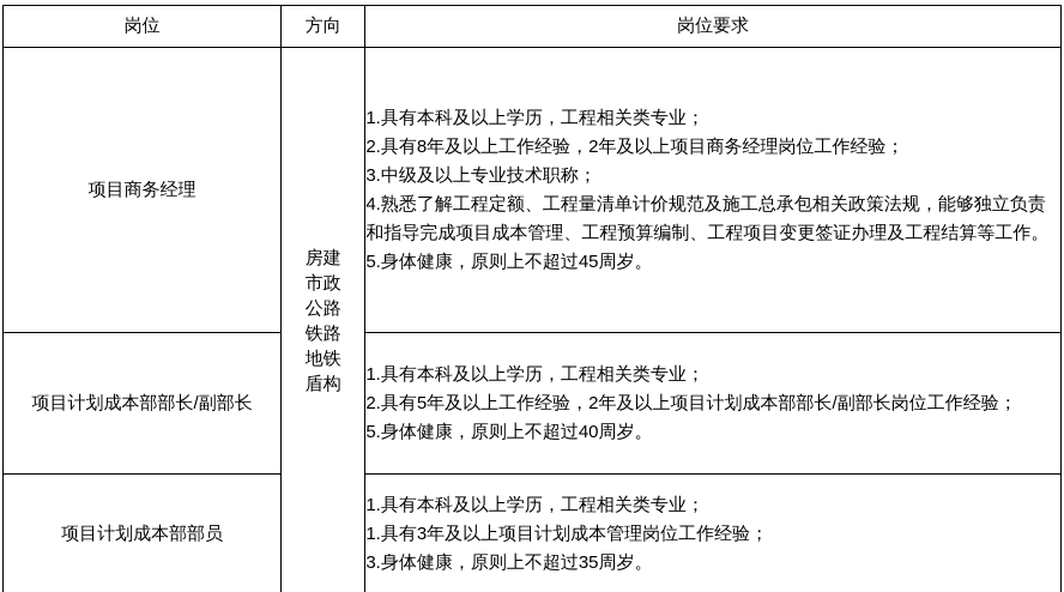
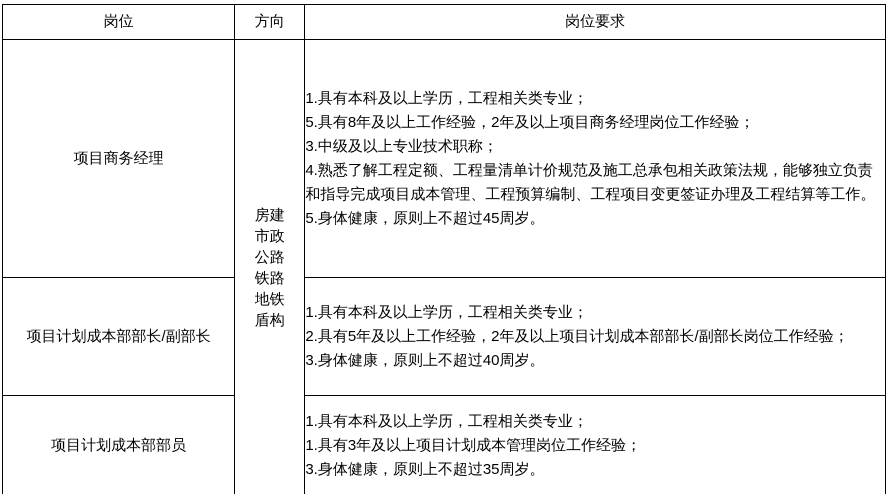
  岗位	方向	岗位要求
- 项目商务经理	房建 市政 公路 铁路 地铁 盾构	1.具有本科及以上学历，工程相关类专业； 2.具有8年及以上工作经验，2年及以上项目商务经理岗位工作经验； 3.中级及以上专业技术职称； 4.熟悉了解工程定额、工程量清单计价规范及施工总承包相关政策法规，能够独立负责和指导完成项目成本管理、工程预算编制、工程项目变更签证办理及工程结算等工作。 5.身体健康，原则上不超过45周岁。
+ 项目商务经理	房建 市政 公路 铁路 地铁 盾构	1.具有本科及以上学历，工程相关类专业； 5.具有8年及以上工作经验，2年及以上项目商务经理岗位工作经验； 3.中级及以上专业技术职称； 4.熟悉了解工程定额、工程量清单计价规范及施工总承包相关政策法规，能够独立负责和指导完成项目成本管理、工程预算编制、工程项目变更签证办理及工程结算等工作。 5.身体健康，原则上不超过45周岁。
- 项目计划成本部部长/副部长	1.具有本科及以上学历，工程相关类专业； 2.具有5年及以上工作经验，2年及以上项目计划成本部部长/副部长岗位工作经验； 5.身体健康，原则上不超过40周岁。
+ 项目计划成本部部长/副部长	1.具有本科及以上学历，工程相关类专业； 2.具有5年及以上工作经验，2年及以上项目计划成本部部长/副部长岗位工作经验； 3.身体健康，原则上不超过40周岁。
  项目计划成本部部员	1.具有本科及以上学历，工程相关类专业； 1.具有3年及以上项目计划成本管理岗位工作经验； 3.身体健康，原则上不超过35周岁。
